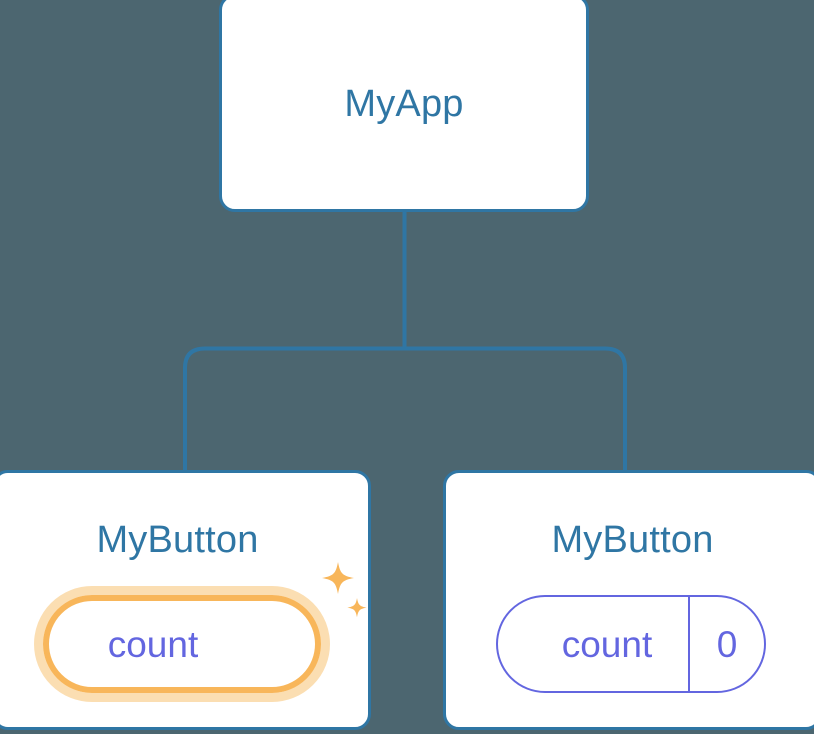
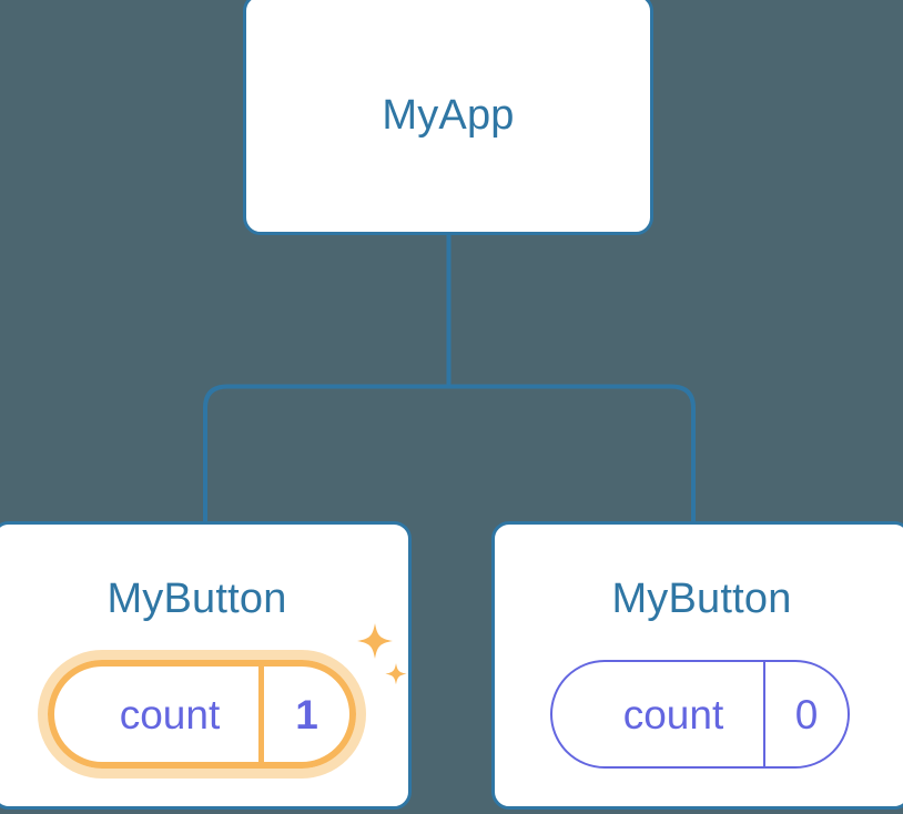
  MyApp
  MyButton
  count
+ 1
  MyButton
  count
  0
